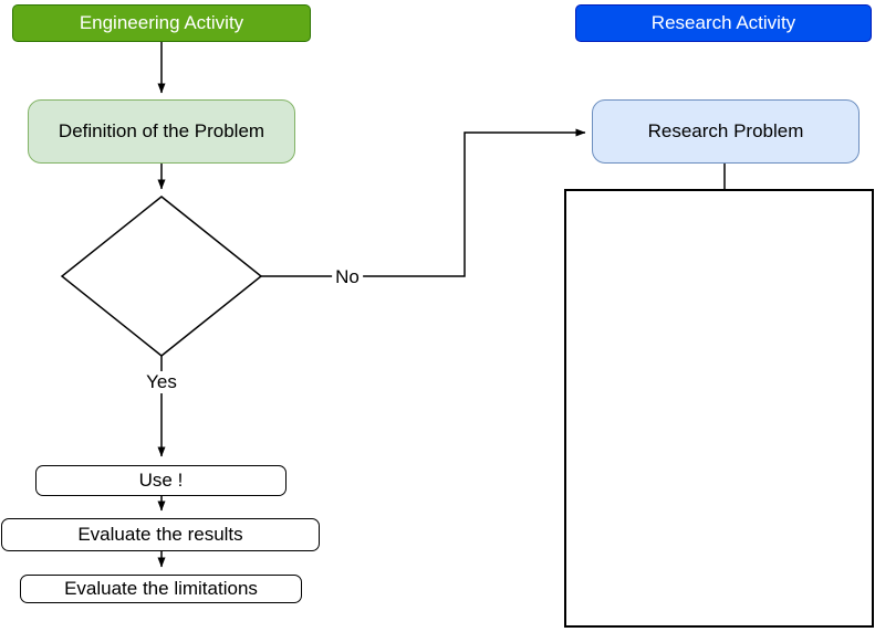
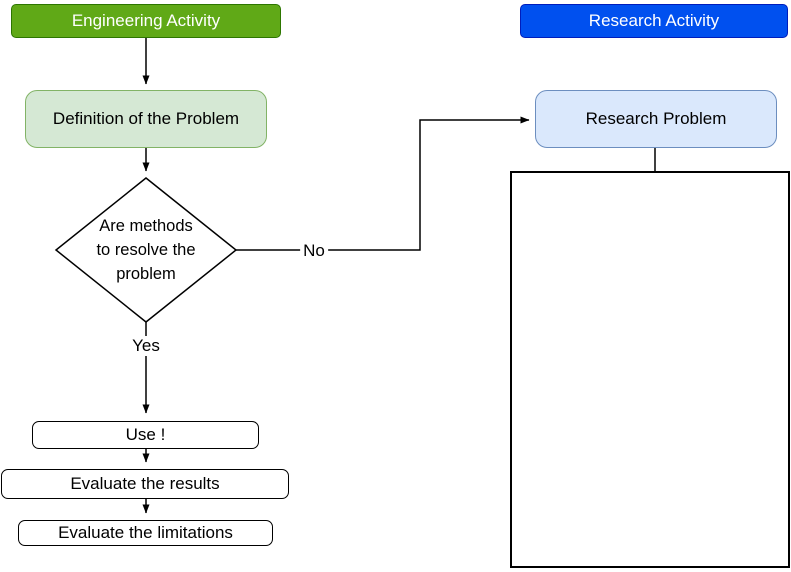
  Engineering Activity
  Research Activity
  Definition of the Problem
  Research Problem
+ Are methods
+ to resolve the
+ problem
  Use !
  Evaluate the results
  Evaluate the limitations
  Yes
  No
